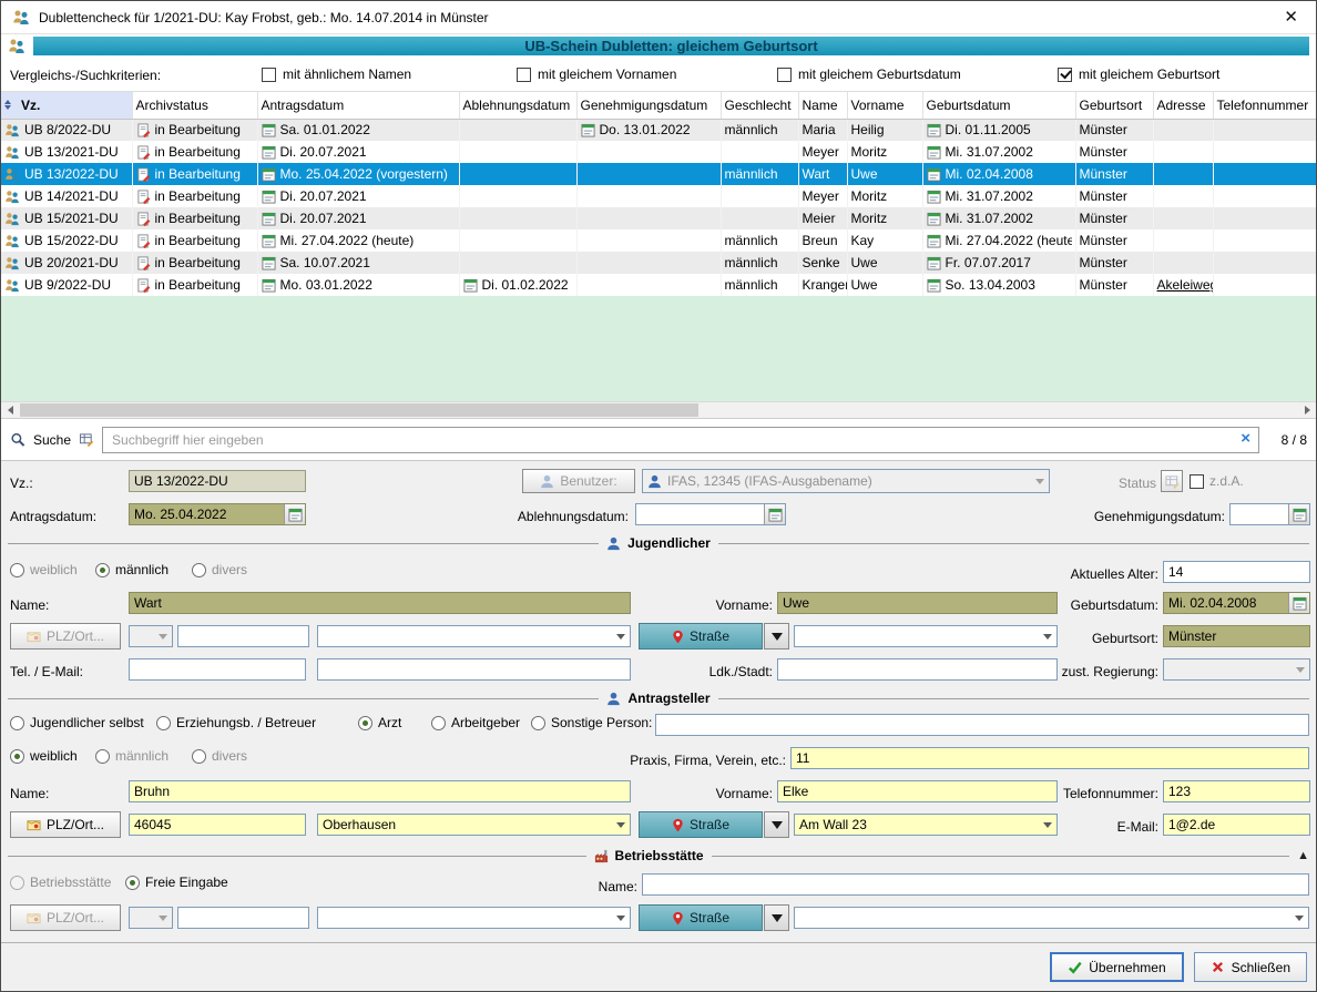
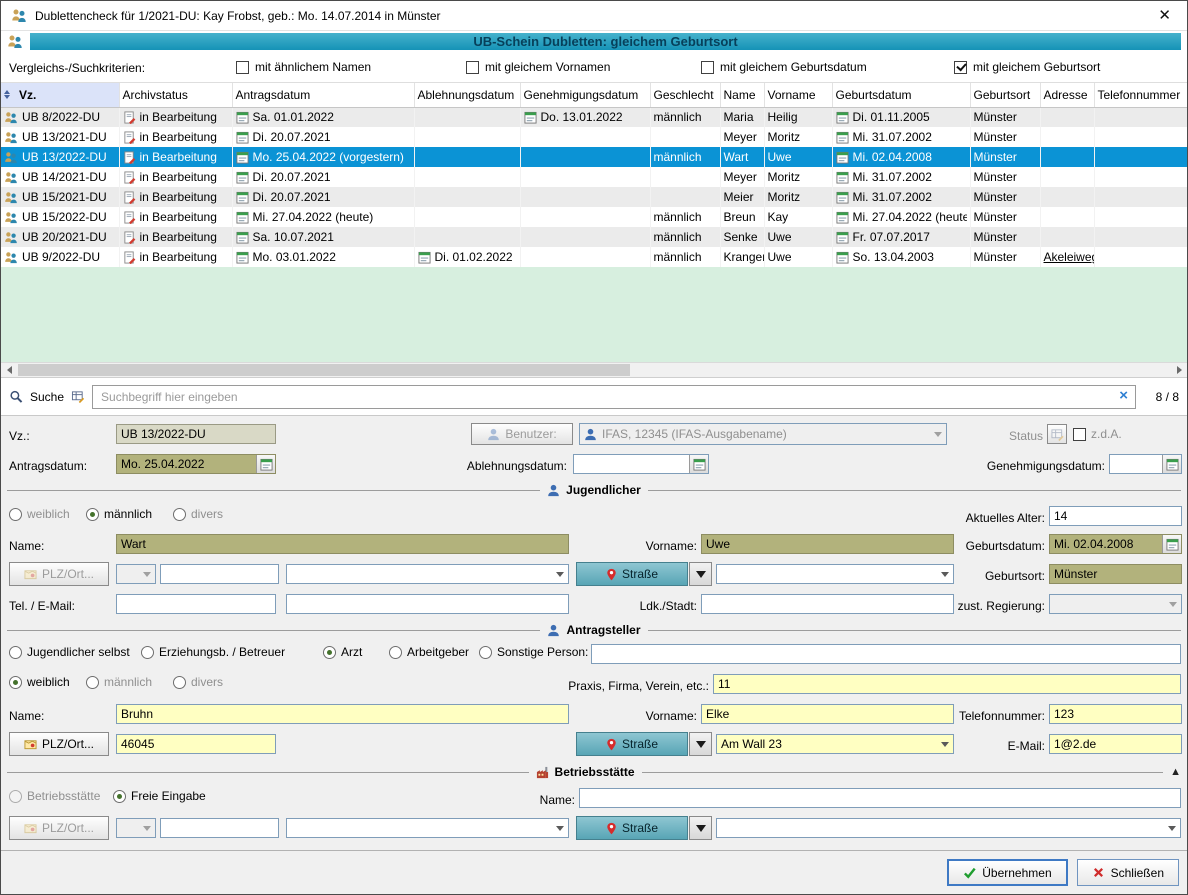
  Dublettencheck für 1/2021-DU: Kay Frobst, geb.: Mo. 14.07.2014 in Münster
  ✕
  UB-Schein Dubletten: gleichem Geburtsort
  Vergleichs-/Suchkriterien:
  mit ähnlichem Namen
  mit gleichem Vornamen
  mit gleichem Geburtsdatum
  mit gleichem Geburtsort
  Vz.	Archivstatus	Antragsdatum	Ablehnungsdatum	Genehmigungsdatum	Geschlecht	Name	Vorname	Geburtsdatum	Geburtsort	Adresse	Telefonnummer
  UB 8/2022-DU	in Bearbeitung	Sa. 01.01.2022		Do. 13.01.2022	männlich	Maria	Heilig	Di. 01.11.2005	Münster
  UB 13/2021-DU	in Bearbeitung	Di. 20.07.2021				Meyer	Moritz	Mi. 31.07.2002	Münster
  UB 13/2022-DU	in Bearbeitung	Mo. 25.04.2022 (vorgestern)			männlich	Wart	Uwe	Mi. 02.04.2008	Münster
  UB 14/2021-DU	in Bearbeitung	Di. 20.07.2021				Meyer	Moritz	Mi. 31.07.2002	Münster
  UB 15/2021-DU	in Bearbeitung	Di. 20.07.2021				Meier	Moritz	Mi. 31.07.2002	Münster
  UB 15/2022-DU	in Bearbeitung	Mi. 27.04.2022 (heute)			männlich	Breun	Kay	Mi. 27.04.2022 (heute	Münster
  UB 20/2021-DU	in Bearbeitung	Sa. 10.07.2021			männlich	Senke	Uwe	Fr. 07.07.2017	Münster
  UB 9/2022-DU	in Bearbeitung	Mo. 03.01.2022	Di. 01.02.2022		männlich	Krange	Uwe	So. 13.04.2003	Münster	Akeleiwe
  Suche
  Suchbegriff hier eingeben
  ×
  8 / 8
  Vz.:
  UB 13/2022-DU
  Benutzer:
  IFAS, 12345 (IFAS-Ausgabename)
  Status
  z.d.A.
  Antragsdatum:
  Mo. 25.04.2022
  Ablehnungsdatum:
  Genehmigungsdatum:
  Jugendlicher
  weiblich
  männlich
  divers
  Aktuelles Alter:
  14
  Name:
  Wart
  Vorname:
  Uwe
  Geburtsdatum:
  Mi. 02.04.2008
  PLZ/Ort...
  Straße
  Geburtsort:
  Münster
  Tel. / E-Mail:
  Ldk./Stadt:
  zust. Regierung:
  Antragsteller
  Jugendlicher selbst
  Erziehungsb. / Betreuer
  Arzt
  Arbeitgeber
  Sonstige Person:
  weiblich
  männlich
  divers
  Praxis, Firma, Verein, etc.:
  11
  Name:
  Bruhn
  Vorname:
  Elke
  Telefonnummer:
  123
  PLZ/Ort...
  46045
- Oberhausen
  Straße
  Am Wall 23
  E-Mail:
  1@2.de
  Betriebsstätte
  ▲
  Betriebsstätte
  Freie Eingabe
  Name:
  PLZ/Ort...
  Straße
  Übernehmen
  Schließen
